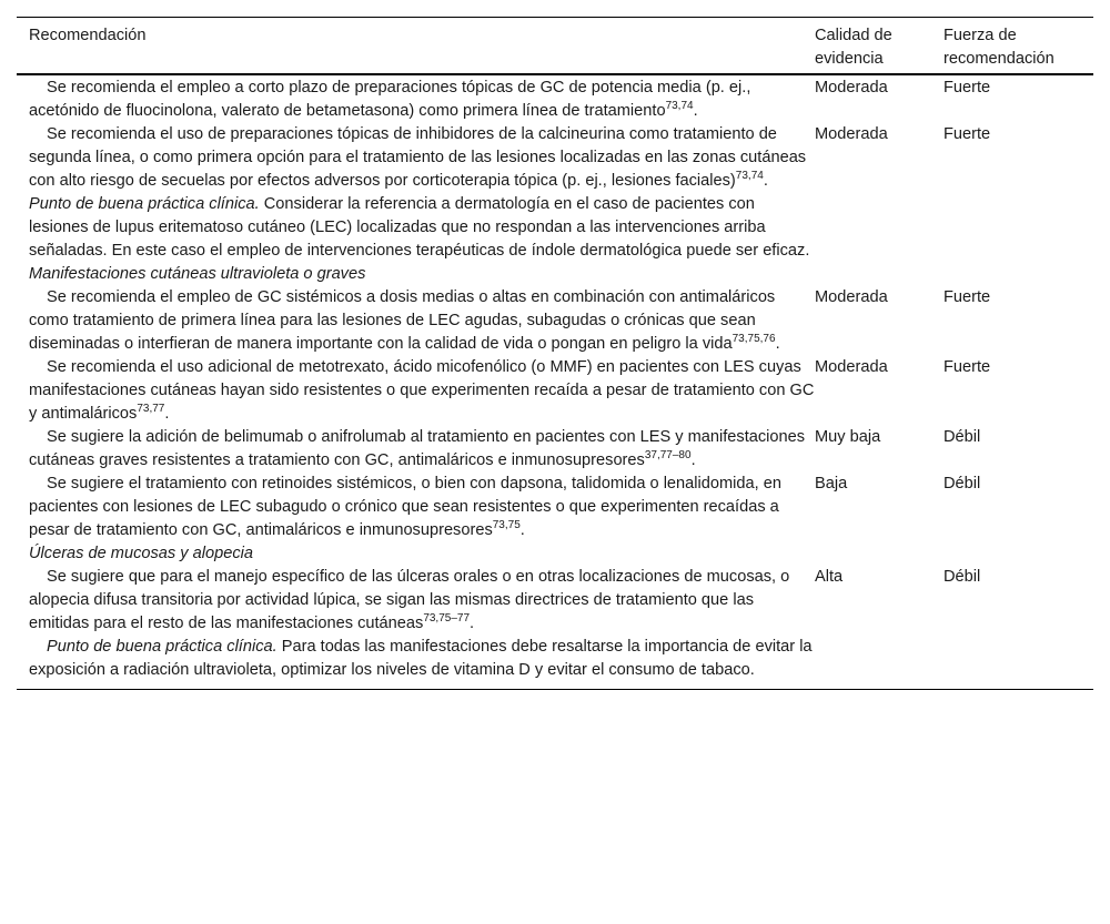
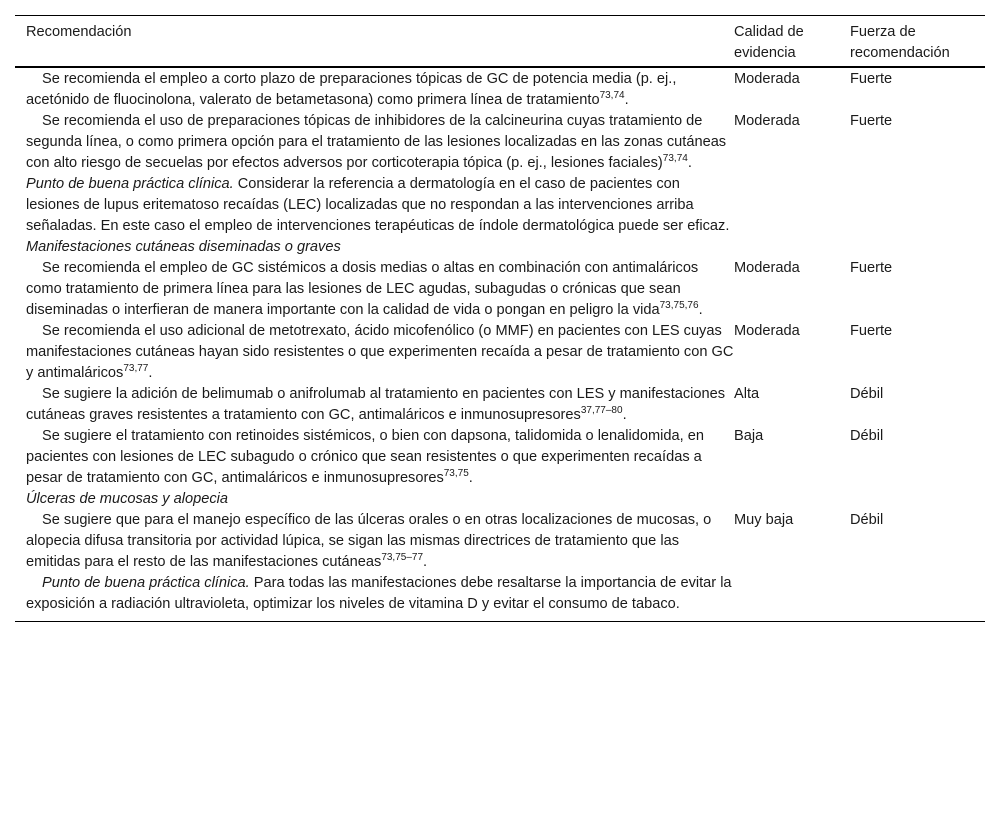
  Recomendación
  Calidad de evidencia
  Fuerza de recomendación
  Se recomienda el empleo a corto plazo de preparaciones tópicas de GC de potencia media (p. ej., acetónido de fluocinolona, valerato de betametasona) como primera línea de tratamiento73,74.
  Moderada
  Fuerte
- Se recomienda el uso de preparaciones tópicas de inhibidores de la calcineurina como tratamiento de segunda línea, o como primera opción para el tratamiento de las lesiones localizadas en las zonas cutáneas con alto riesgo de secuelas por efectos adversos por corticoterapia tópica (p. ej., lesiones faciales)73,74.
+ Se recomienda el uso de preparaciones tópicas de inhibidores de la calcineurina cuyas tratamiento de segunda línea, o como primera opción para el tratamiento de las lesiones localizadas en las zonas cutáneas con alto riesgo de secuelas por efectos adversos por corticoterapia tópica (p. ej., lesiones faciales)73,74.
  Moderada
  Fuerte
- Punto de buena práctica clínica. Considerar la referencia a dermatología en el caso de pacientes con lesiones de lupus eritematoso cutáneo (LEC) localizadas que no respondan a las intervenciones arriba señaladas. En este caso el empleo de intervenciones terapéuticas de índole dermatológica puede ser eficaz.
+ Punto de buena práctica clínica. Considerar la referencia a dermatología en el caso de pacientes con lesiones de lupus eritematoso recaídas (LEC) localizadas que no respondan a las intervenciones arriba señaladas. En este caso el empleo de intervenciones terapéuticas de índole dermatológica puede ser eficaz.
- Manifestaciones cutáneas ultravioleta o graves
+ Manifestaciones cutáneas diseminadas o graves
  Se recomienda el empleo de GC sistémicos a dosis medias o altas en combinación con antimaláricos como tratamiento de primera línea para las lesiones de LEC agudas, subagudas o crónicas que sean diseminadas o interfieran de manera importante con la calidad de vida o pongan en peligro la vida73,75,76.
  Moderada
  Fuerte
  Se recomienda el uso adicional de metotrexato, ácido micofenólico (o MMF) en pacientes con LES cuyas manifestaciones cutáneas hayan sido resistentes o que experimenten recaída a pesar de tratamiento con GC y antimaláricos73,77.
  Moderada
  Fuerte
  Se sugiere la adición de belimumab o anifrolumab al tratamiento en pacientes con LES y manifestaciones cutáneas graves resistentes a tratamiento con GC, antimaláricos e inmunosupresores37,77–80.
- Muy baja
+ Alta
  Débil
  Se sugiere el tratamiento con retinoides sistémicos, o bien con dapsona, talidomida o lenalidomida, en pacientes con lesiones de LEC subagudo o crónico que sean resistentes o que experimenten recaídas a pesar de tratamiento con GC, antimaláricos e inmunosupresores73,75.
  Baja
  Débil
  Úlceras de mucosas y alopecia
  Se sugiere que para el manejo específico de las úlceras orales o en otras localizaciones de mucosas, o alopecia difusa transitoria por actividad lúpica, se sigan las mismas directrices de tratamiento que las emitidas para el resto de las manifestaciones cutáneas73,75–77.
- Alta
+ Muy baja
  Débil
  Punto de buena práctica clínica. Para todas las manifestaciones debe resaltarse la importancia de evitar la exposición a radiación ultravioleta, optimizar los niveles de vitamina D y evitar el consumo de tabaco.
